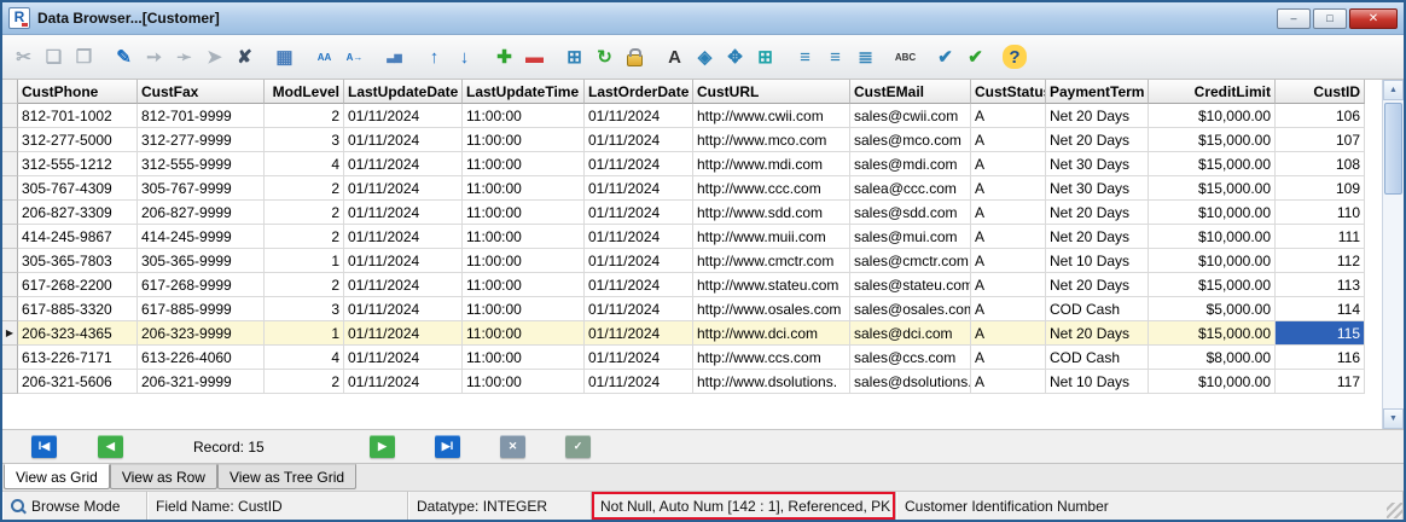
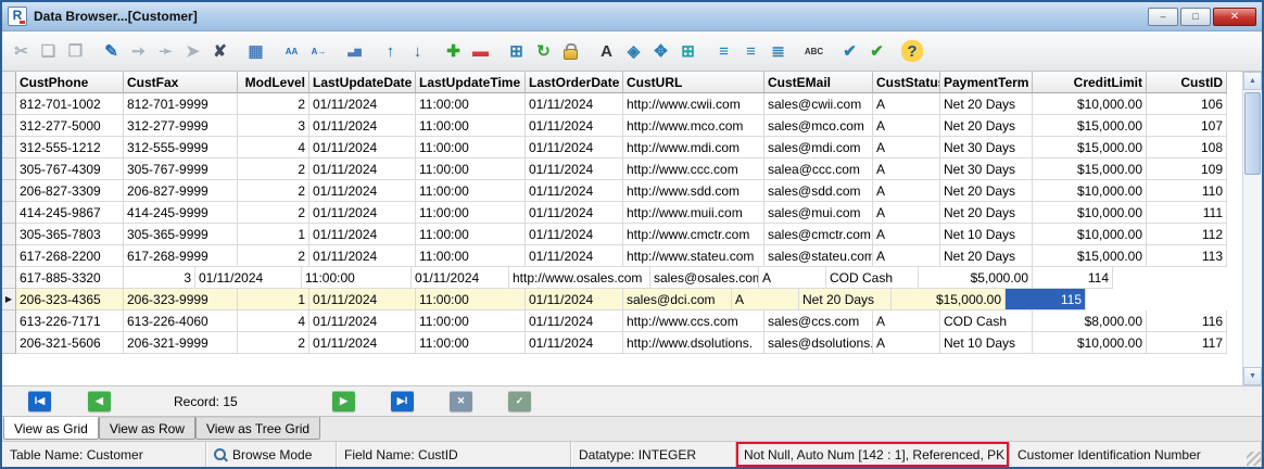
  R
  Data Browser...[Customer]
  –
  □
  ✕
  ✂
  ❏
  ❐
  ✎
  ➙
  ➛
  ➤
  ✘
  ▦
  AA
  A→
  ▃▆
  ↑
  ↓
  ✚
  ▬
  ⊞
  ↻
  A
  ◈
  ✥
  ⊞
  ≡
  ≡
  ≣
  ABC
  ✔
  ✔
  ?
  CustPhone
  CustFax
  ModLevel
  LastUpdateDate
  LastUpdateTime
  LastOrderDate
  CustURL
  CustEMail
  CustStatu
  PaymentTerm
  CreditLimit
  CustID
  812-701-1002
  812-701-9999
  2
  01/11/2024
  11:00:00
  01/11/2024
  http://www.cwii.com
  sales@cwii.com
  A
  Net 20 Days
  $10,000.00
  106
  312-277-5000
  312-277-9999
  3
  01/11/2024
  11:00:00
  01/11/2024
  http://www.mco.com
  sales@mco.com
  A
  Net 20 Days
  $15,000.00
  107
  312-555-1212
  312-555-9999
  4
  01/11/2024
  11:00:00
  01/11/2024
  http://www.mdi.com
  sales@mdi.com
  A
  Net 30 Days
  $15,000.00
  108
  305-767-4309
  305-767-9999
  2
  01/11/2024
  11:00:00
  01/11/2024
  http://www.ccc.com
  salea@ccc.com
  A
  Net 30 Days
  $15,000.00
  109
  206-827-3309
  206-827-9999
  2
  01/11/2024
  11:00:00
  01/11/2024
  http://www.sdd.com
  sales@sdd.com
  A
  Net 20 Days
  $10,000.00
  110
  414-245-9867
  414-245-9999
  2
  01/11/2024
  11:00:00
  01/11/2024
  http://www.muii.com
  sales@mui.com
  A
  Net 20 Days
  $10,000.00
  111
  305-365-7803
  305-365-9999
  1
  01/11/2024
  11:00:00
  01/11/2024
  http://www.cmctr.com
  sales@cmctr.com
  A
  Net 10 Days
  $10,000.00
  112
  617-268-2200
  617-268-9999
  2
  01/11/2024
  11:00:00
  01/11/2024
  http://www.stateu.com
  sales@stateu.com
  A
  Net 20 Days
  $15,000.00
  113
  617-885-3320
- 617-885-9999
  3
  01/11/2024
  11:00:00
  01/11/2024
  http://www.osales.com
  sales@osales.com
  A
  COD Cash
  $5,000.00
  114
  ▶
  206-323-4365
  206-323-9999
  1
  01/11/2024
  11:00:00
  01/11/2024
- http://www.dci.com
  sales@dci.com
  A
  Net 20 Days
  $15,000.00
  115
  613-226-7171
  613-226-4060
  4
  01/11/2024
  11:00:00
  01/11/2024
  http://www.ccs.com
  sales@ccs.com
  A
  COD Cash
  $8,000.00
  116
  206-321-5606
  206-321-9999
  2
  01/11/2024
  11:00:00
  01/11/2024
  http://www.dsolutions.
  sales@dsolutions.
  A
  Net 10 Days
  $10,000.00
  117
  I◀
  ◀
  Record: 15
  ▶
  ▶I
  ✕
  ✓
  View as Grid
  View as Row
  View as Tree Grid
+ Table Name: Customer
  Browse Mode
  Field Name: CustID
  Datatype: INTEGER
  Not Null, Auto Num [142 : 1], Referenced, PK
  Customer Identification Number
